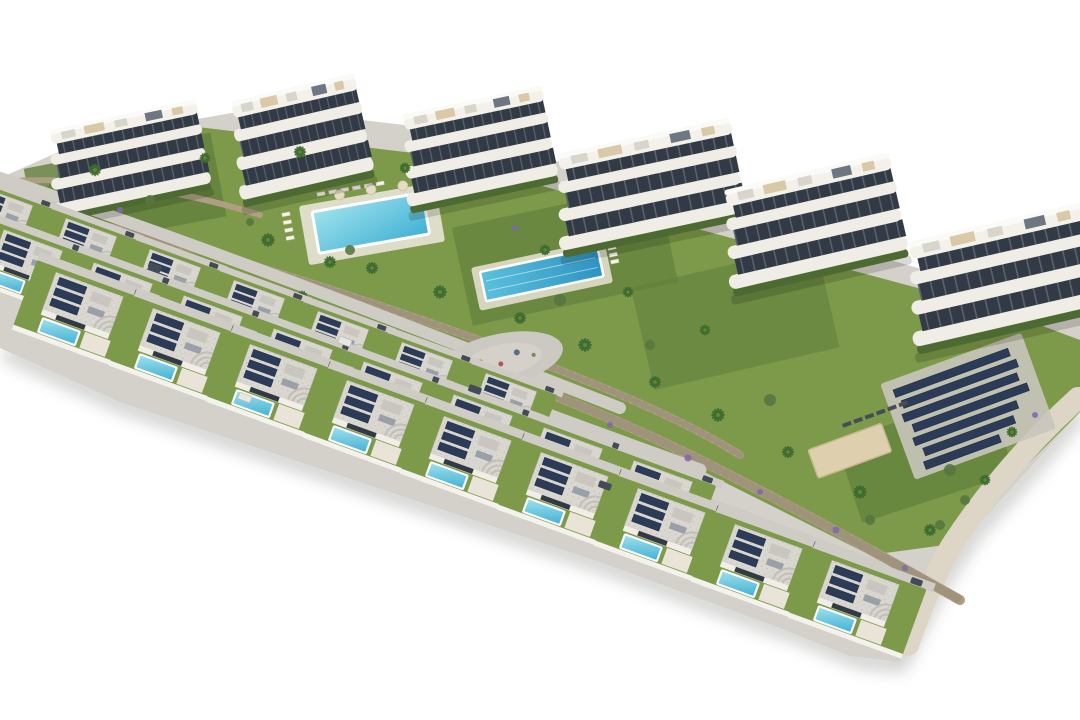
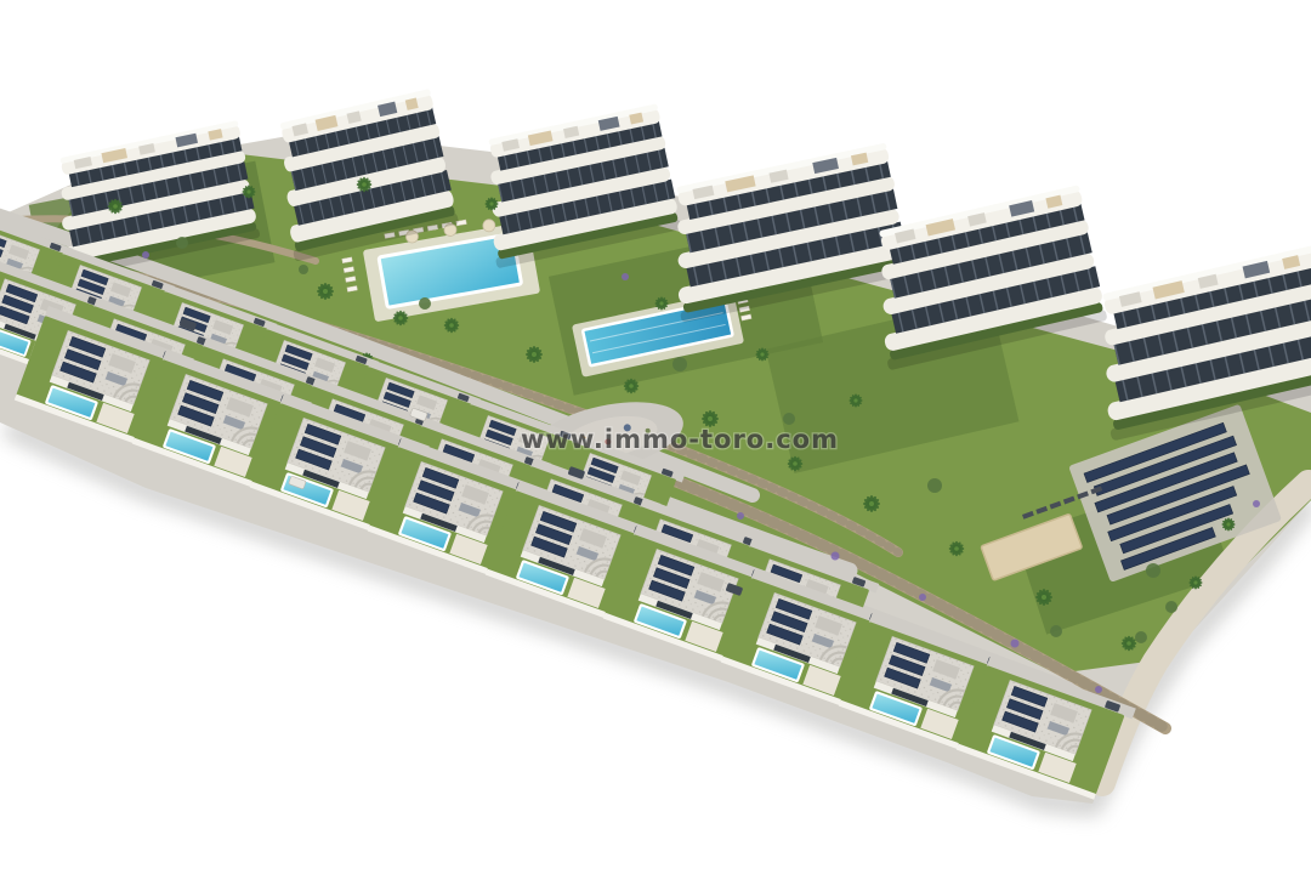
+ www.immo-toro.com
